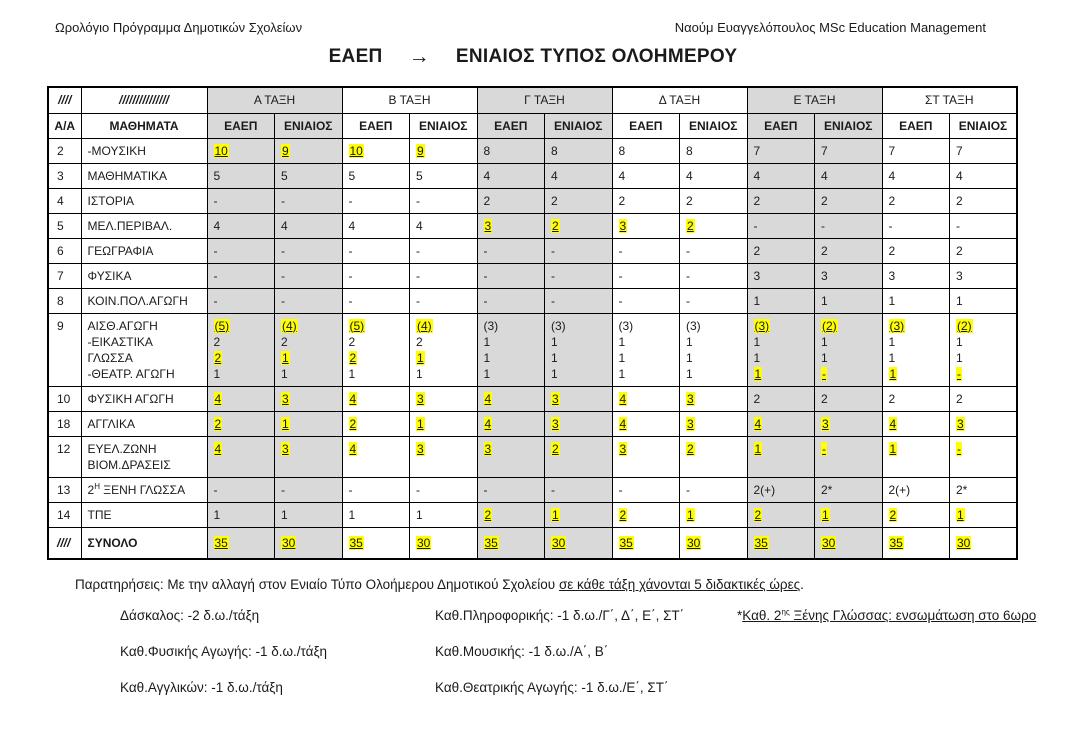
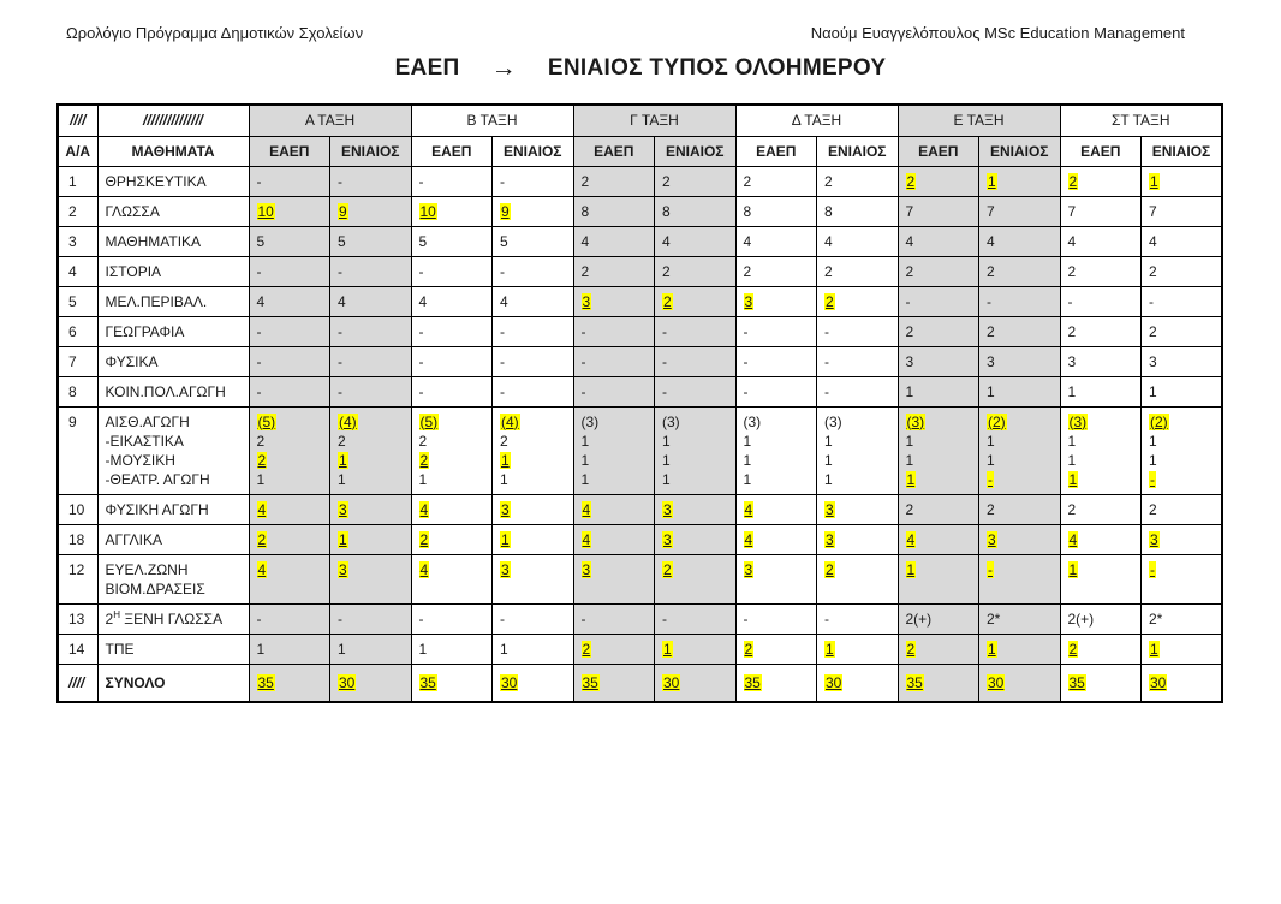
  Ωρολόγιο Πρόγραμμα Δημοτικών Σχολείων
  Ναούμ Ευαγγελόπουλος MSc Education Management
  ΕΑΕΠ
  →
  ΕΝΙΑΙΟΣ ΤΥΠΟΣ ΟΛΟΗΜΕΡΟΥ
  ////	///////////////	Α ΤΑΞΗ	Β ΤΑΞΗ	Γ ΤΑΞΗ	Δ ΤΑΞΗ	Ε ΤΑΞΗ	ΣΤ ΤΑΞΗ
  Α/Α	ΜΑΘΗΜΑΤΑ	ΕΑΕΠ	ΕΝΙΑΙΟΣ	ΕΑΕΠ	ΕΝΙΑΙΟΣ	ΕΑΕΠ	ΕΝΙΑΙΟΣ	ΕΑΕΠ	ΕΝΙΑΙΟΣ	ΕΑΕΠ	ΕΝΙΑΙΟΣ	ΕΑΕΠ	ΕΝΙΑΙΟΣ
+ 1	ΘΡΗΣΚΕΥΤΙΚΑ	-	-	-	-	2	2	2	2	2	1	2	1
- 2	-ΜΟΥΣΙΚΗ	10	9	10	9	8	8	8	8	7	7	7	7
+ 2	ΓΛΩΣΣΑ	10	9	10	9	8	8	8	8	7	7	7	7
  3	ΜΑΘΗΜΑΤΙΚΑ	5	5	5	5	4	4	4	4	4	4	4	4
  4	ΙΣΤΟΡΙΑ	-	-	-	-	2	2	2	2	2	2	2	2
  5	ΜΕΛ.ΠΕΡΙΒΑΛ.	4	4	4	4	3	2	3	2	-	-	-	-
  6	ΓΕΩΓΡΑΦΙΑ	-	-	-	-	-	-	-	-	2	2	2	2
  7	ΦΥΣΙΚΑ	-	-	-	-	-	-	-	-	3	3	3	3
  8	ΚΟΙΝ.ΠΟΛ.ΑΓΩΓΗ	-	-	-	-	-	-	-	-	1	1	1	1
- 9	ΑΙΣΘ.ΑΓΩΓΗ-ΕΙΚΑΣΤΙΚΑΓΛΩΣΣΑ-ΘΕΑΤΡ. ΑΓΩΓΗ	(5)221	(4)211	(5)221	(4)211	(3)111	(3)111	(3)111	(3)111	(3)111	(2)11-	(3)111	(2)11-
+ 9	ΑΙΣΘ.ΑΓΩΓΗ-ΕΙΚΑΣΤΙΚΑ-ΜΟΥΣΙΚΗ-ΘΕΑΤΡ. ΑΓΩΓΗ	(5)221	(4)211	(5)221	(4)211	(3)111	(3)111	(3)111	(3)111	(3)111	(2)11-	(3)111	(2)11-
  10	ΦΥΣΙΚΗ ΑΓΩΓΗ	4	3	4	3	4	3	4	3	2	2	2	2
  18	ΑΓΓΛΙΚΑ	2	1	2	1	4	3	4	3	4	3	4	3
  12	ΕΥΕΛ.ΖΩΝΗΒΙΟΜ.ΔΡΑΣΕΙΣ	4	3	4	3	3	2	3	2	1	-	1	-
  13	2Η ΞΕΝΗ ΓΛΩΣΣΑ	-	-	-	-	-	-	-	-	2(+)	2*	2(+)	2*
  14	ΤΠΕ	1	1	1	1	2	1	2	1	2	1	2	1
  ////	ΣΥΝΟΛΟ	35	30	35	30	35	30	35	30	35	30	35	30
- Παρατηρήσεις: Με την αλλαγή στον Ενιαίο Τύπο Ολοήμερου Δημοτικού Σχολείου σε κάθε τάξη χάνονται 5 διδακτικές ώρες.
- Δάσκαλος: -2 δ.ω./τάξη
- Καθ.Πληροφορικής: -1 δ.ω./Γ΄, Δ΄, Ε΄, ΣΤ΄
- *Καθ. 2ης Ξένης Γλώσσας: ενσωμάτωση στο 6ωρο
- Καθ.Φυσικής Αγωγής: -1 δ.ω./τάξη
- Καθ.Μουσικής: -1 δ.ω./Α΄, Β΄
- Καθ.Αγγλικών: -1 δ.ω./τάξη
- Καθ.Θεατρικής Αγωγής: -1 δ.ω./Ε΄, ΣΤ΄
